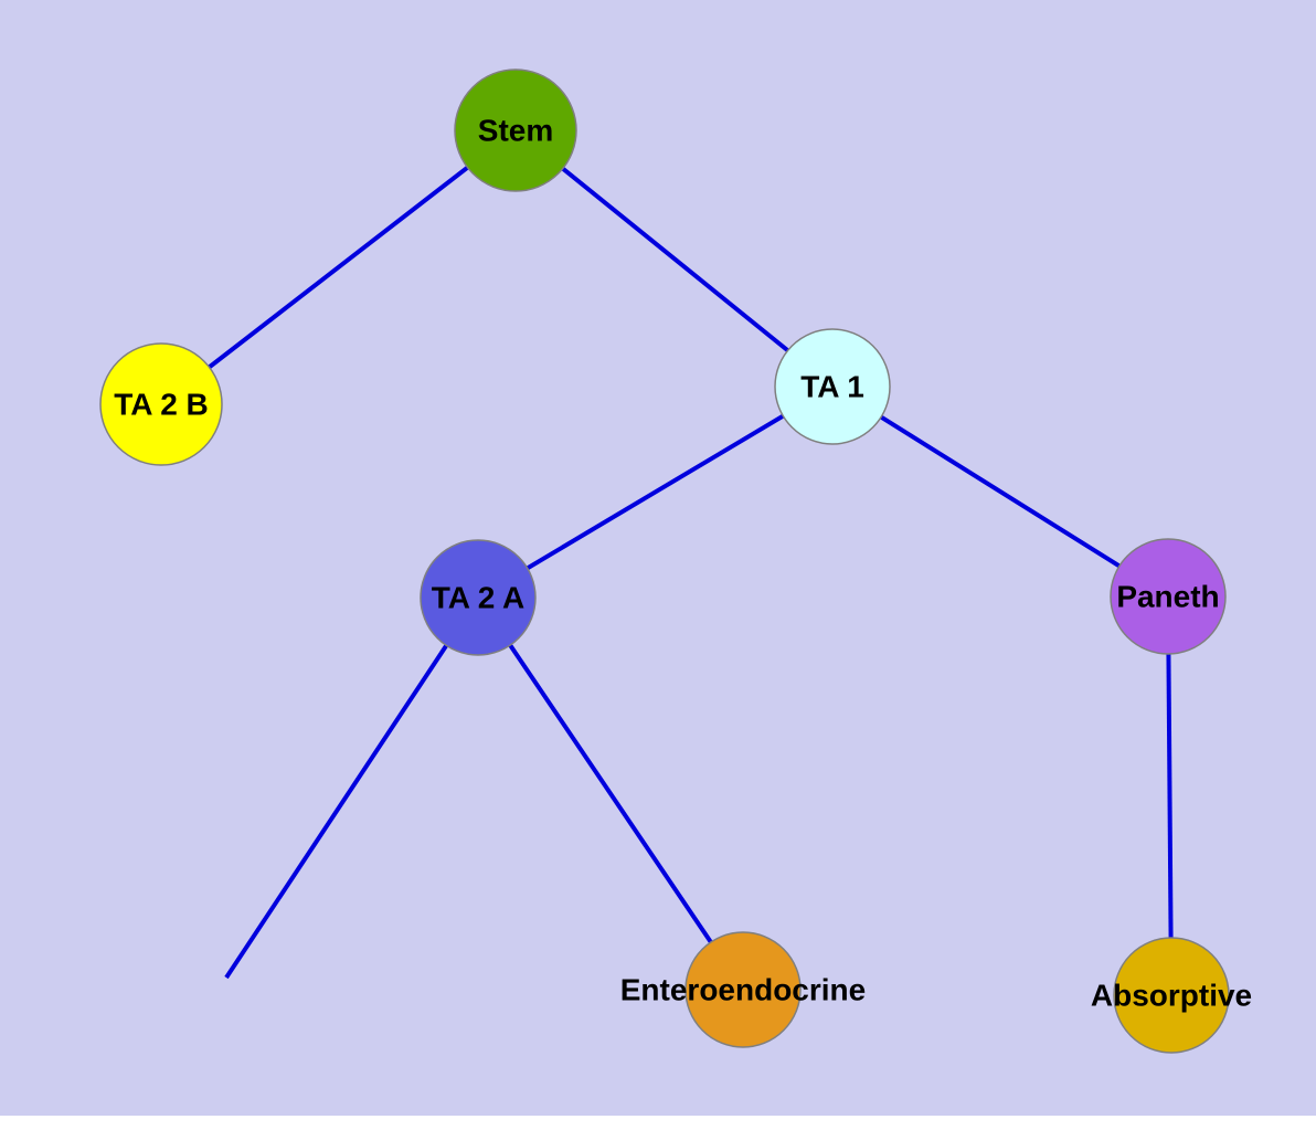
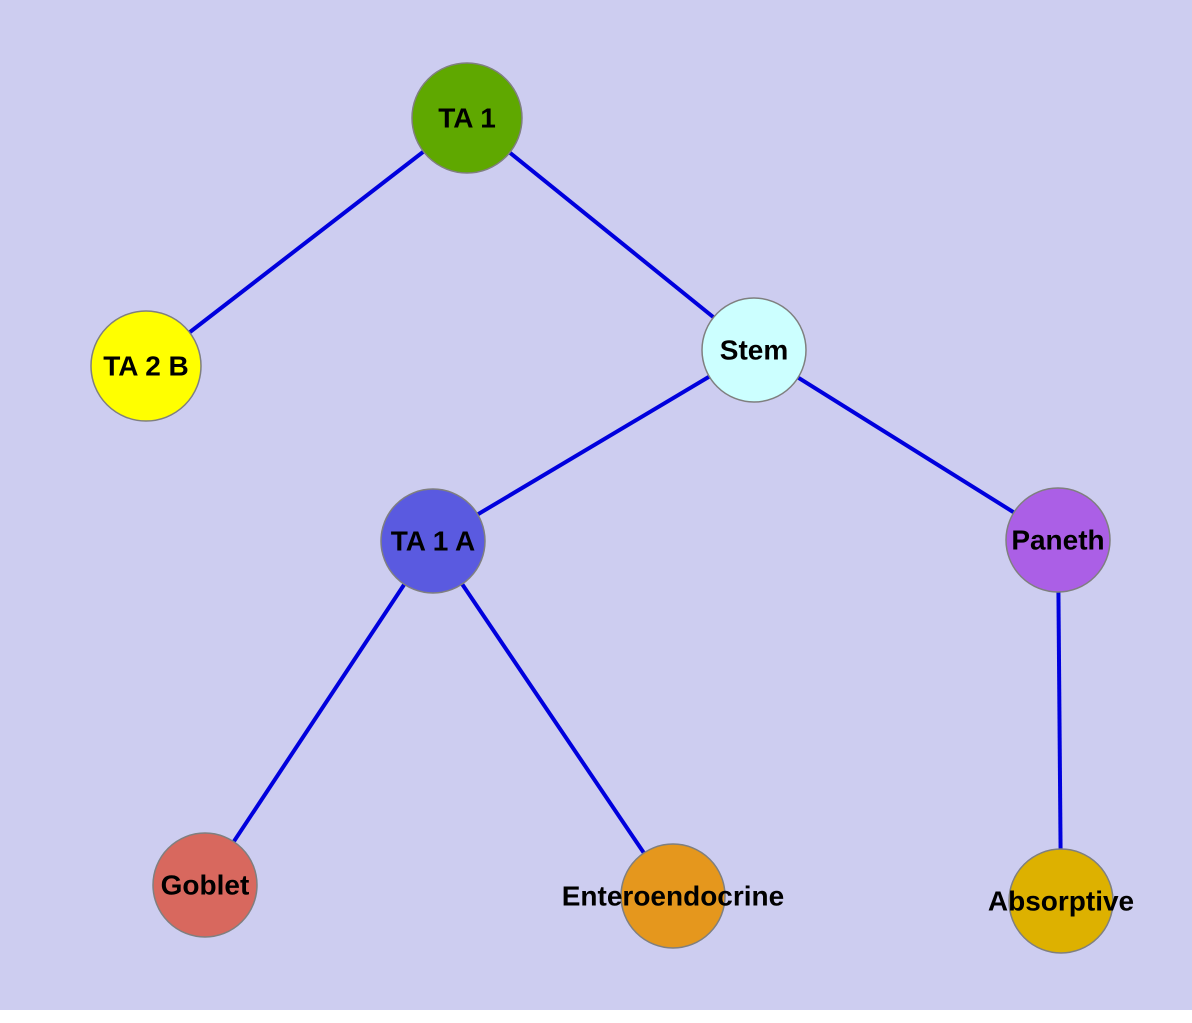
- Stem
+ TA 1
  TA 2 B
- TA 1
+ Stem
- TA 2 A
+ TA 1 A
  Paneth
+ Goblet
  Enteroendocrine
  Absorptive
